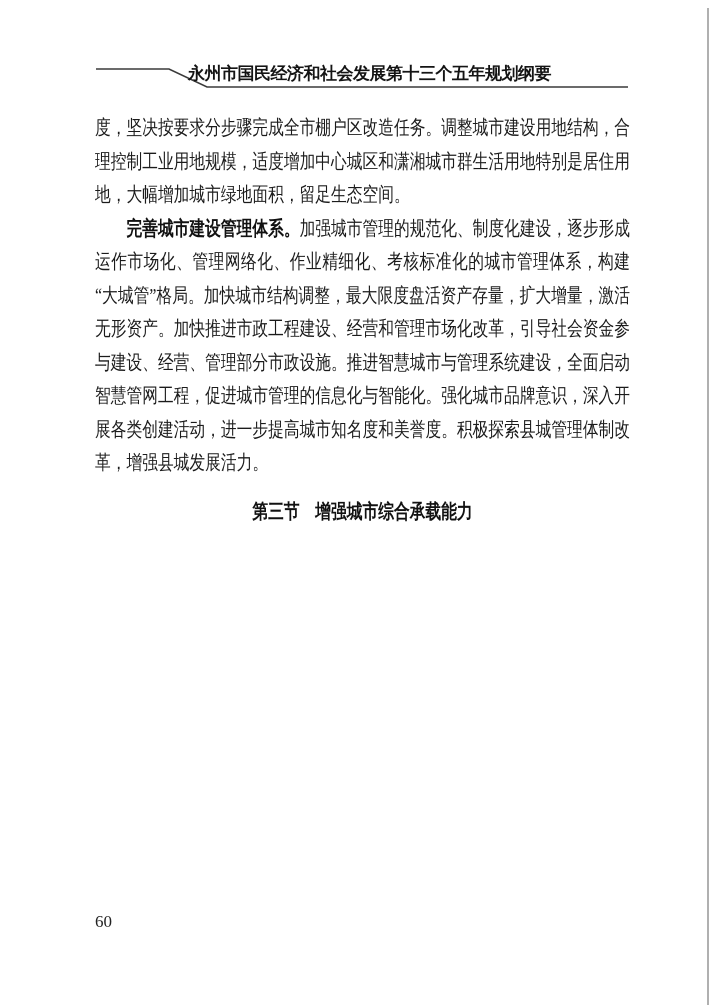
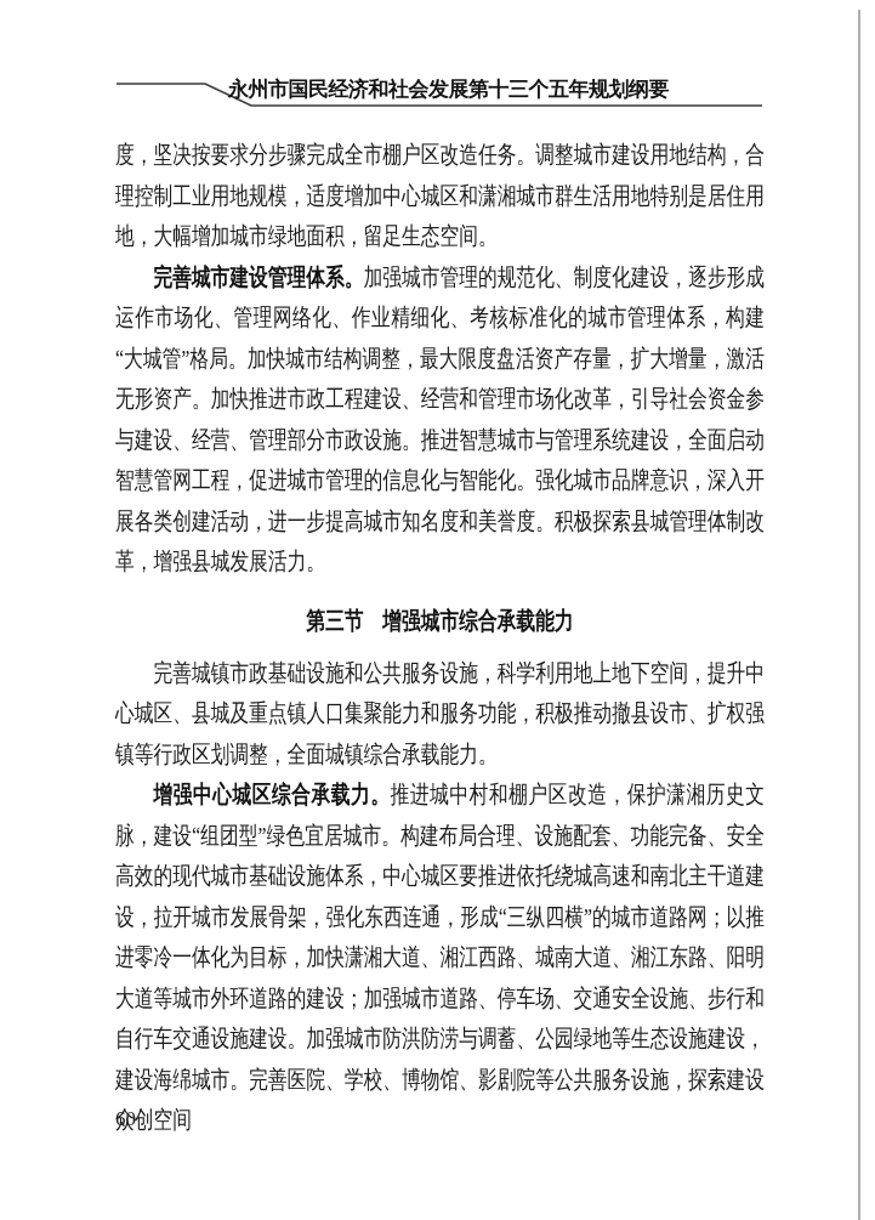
  永州市国民经济和社会发展第十三个五年规划纲要
  度，坚决按要求分步骤完成全市棚户区改造任务。调整城市建设用地结构，合理控制工业用地规模，适度增加中心城区和潇湘城市群生活用地特别是居住用地，大幅增加城市绿地面积，留足生态空间。
  完善城市建设管理体系。加强城市管理的规范化、制度化建设，逐步形成运作市场化、管理网络化、作业精细化、考核标准化的城市管理体系，构建“大城管”格局。加快城市结构调整，最大限度盘活资产存量，扩大增量，激活无形资产。加快推进市政工程建设、经营和管理市场化改革，引导社会资金参与建设、经营、管理部分市政设施。推进智慧城市与管理系统建设，全面启动智慧管网工程，促进城市管理的信息化与智能化。强化城市品牌意识，深入开展各类创建活动，进一步提高城市知名度和美誉度。积极探索县城管理体制改革，增强县城发展活力。
  第三节 增强城市综合承载能力
+ 完善城镇市政基础设施和公共服务设施，科学利用地上地下空间，提升中心城区、县城及重点镇人口集聚能力和服务功能，积极推动撤县设市、扩权强镇等行政区划调整，全面城镇综合承载能力。
+ 增强中心城区综合承载力。推进城中村和棚户区改造，保护潇湘历史文脉，建设“组团型”绿色宜居城市。构建布局合理、设施配套、功能完备、安全高效的现代城市基础设施体系，中心城区要推进依托绕城高速和南北主干道建设，拉开城市发展骨架，强化东西连通，形成“三纵四横”的城市道路网；以推进零冷一体化为目标，加快潇湘大道、湘江西路、城南大道、湘江东路、阳明大道等城市外环道路的建设；加强城市道路、停车场、交通安全设施、步行和自行车交通设施建设。加强城市防洪防涝与调蓄、公园绿地等生态设施建设，建设海绵城市。完善医院、学校、博物馆、影剧院等公共服务设施，探索建设众创空间
  60
